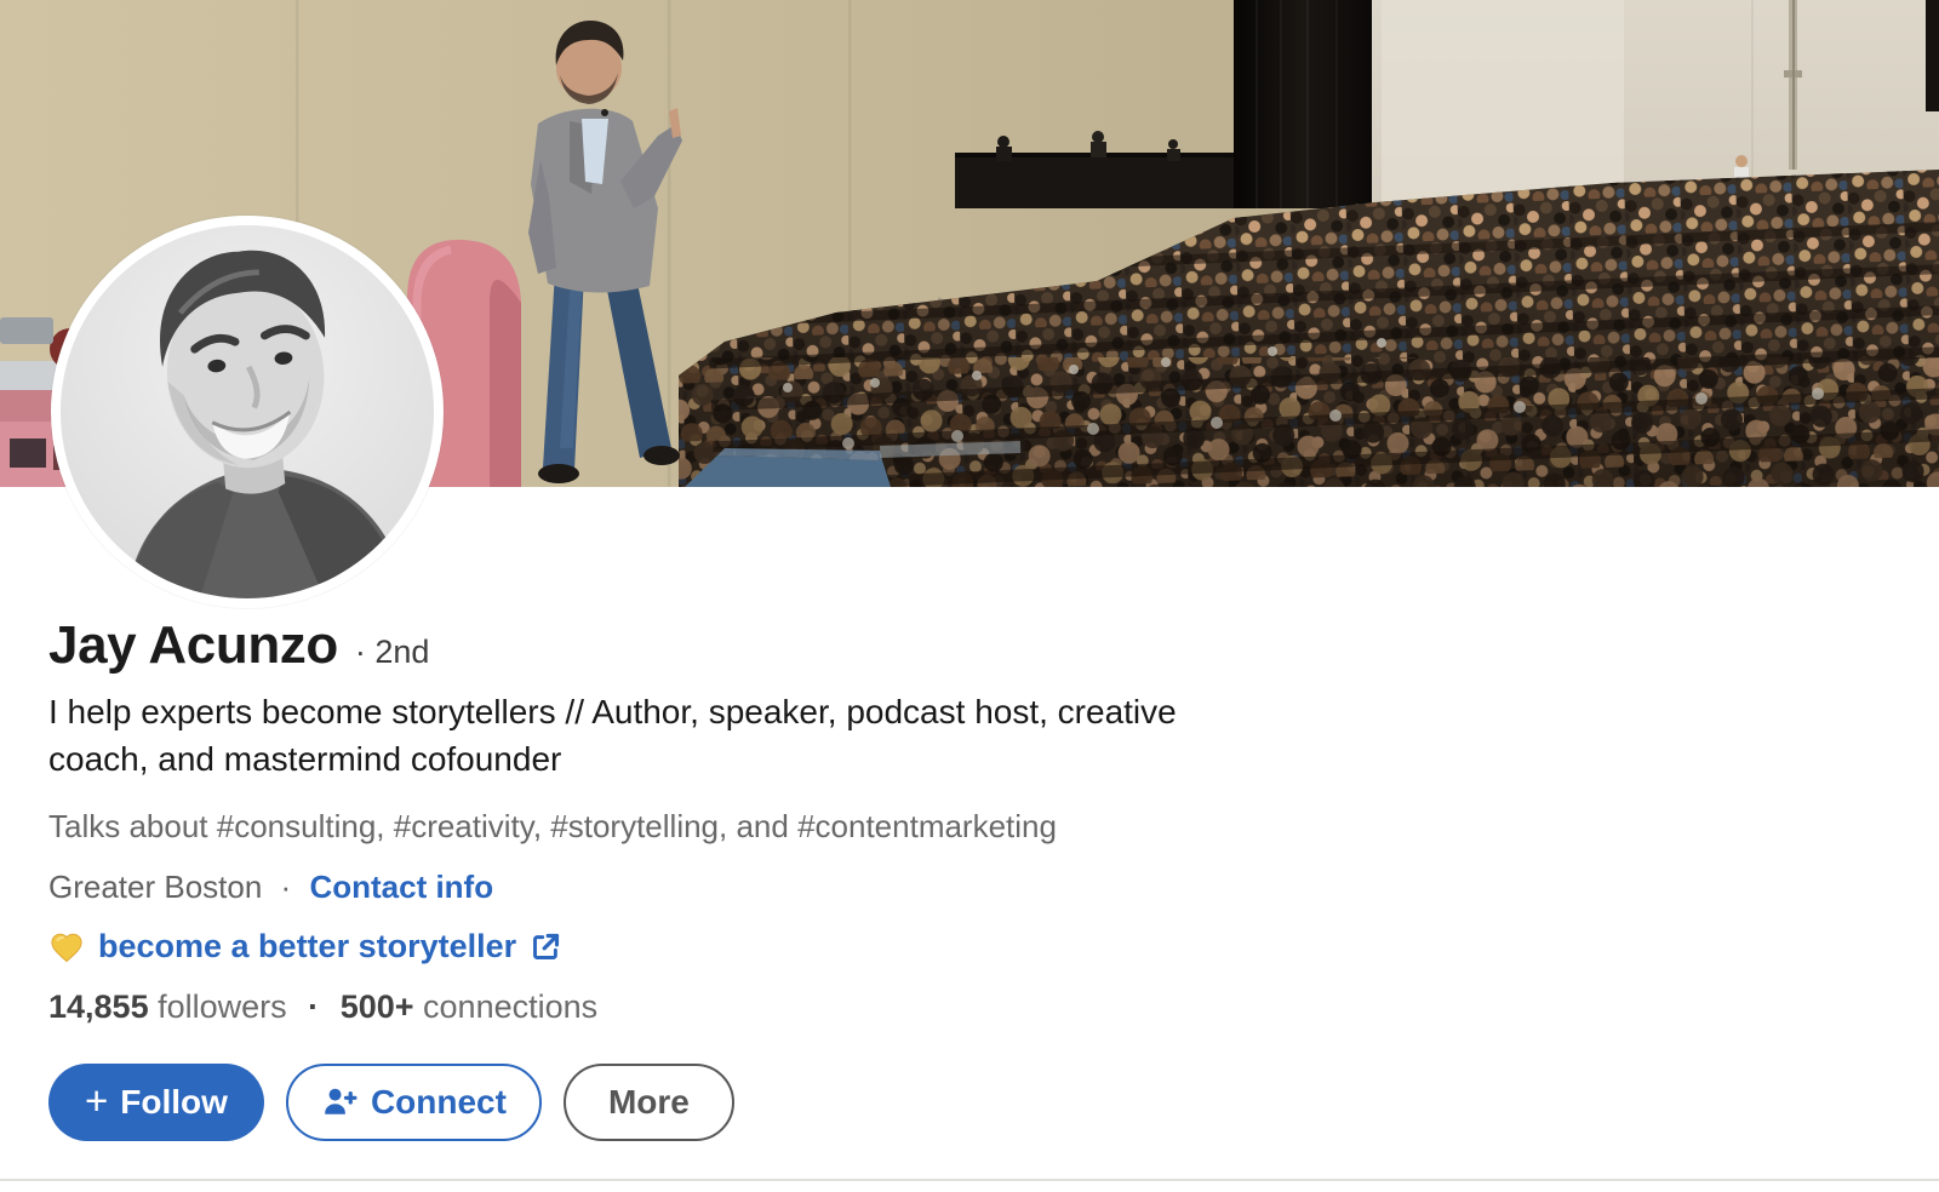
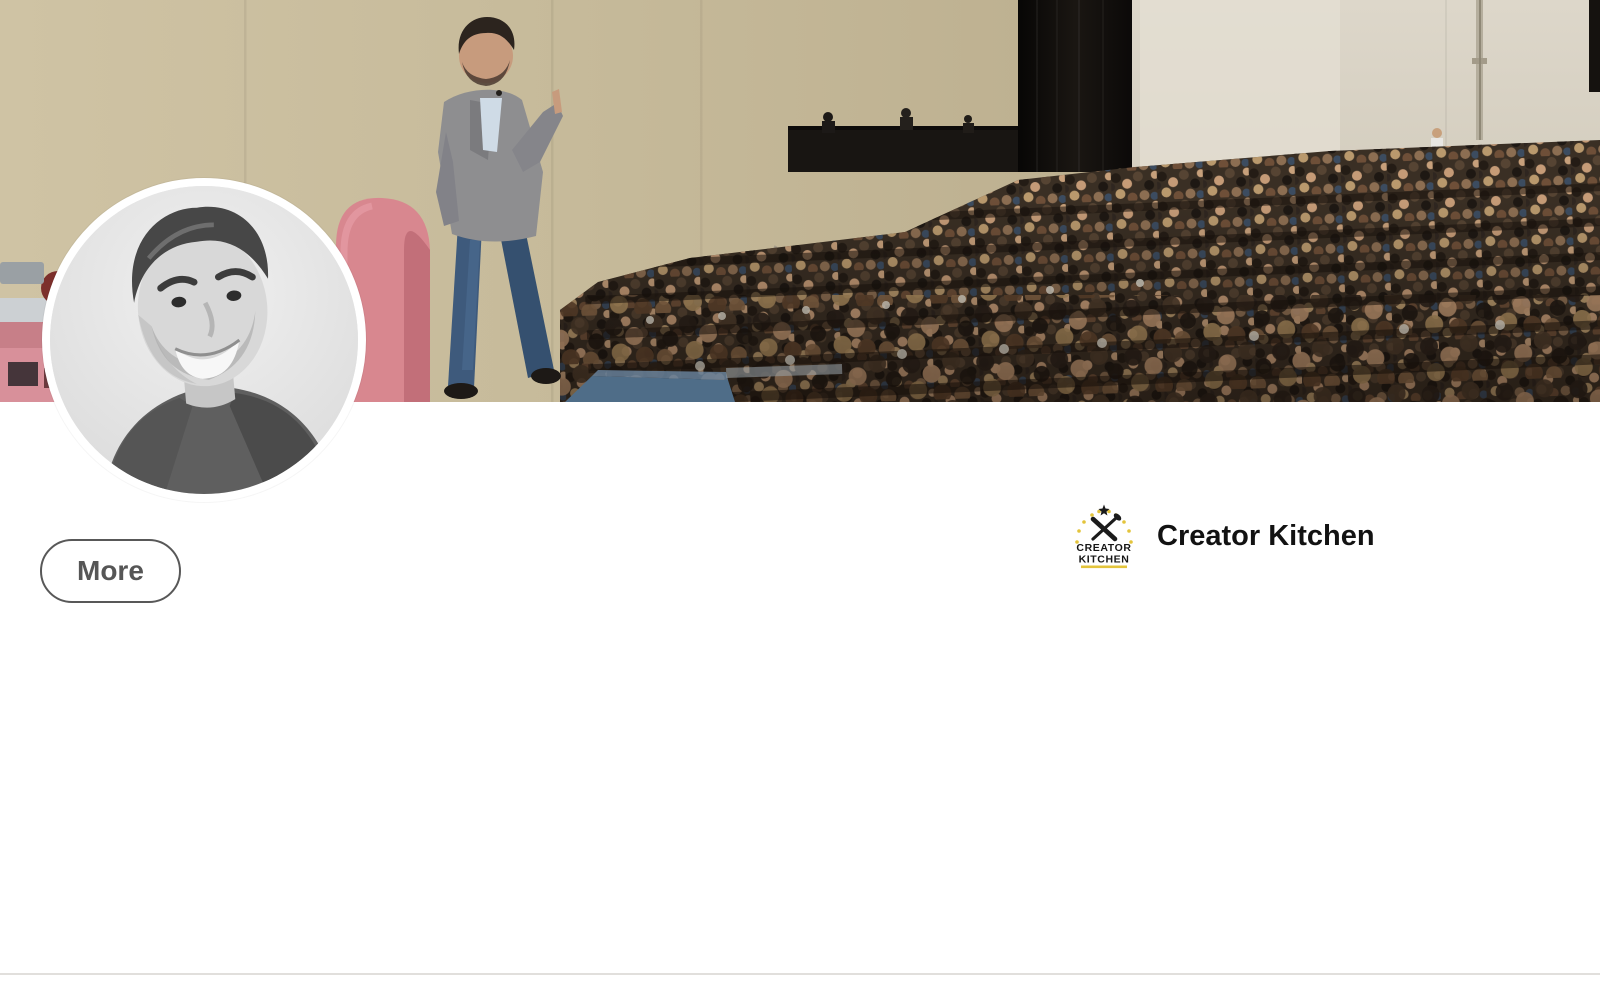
- Jay Acunzo
- · 2nd
- I help experts become storytellers // Author, speaker, podcast host, creative coach, and mastermind cofounder
- Talks about #consulting, #creativity, #storytelling, and #contentmarketing
- Greater Boston · Contact info
- become a better storyteller
- 14,855 followers · 500+ connections
- +
- Follow
- Connect
  More
+ CREATOR
+ KITCHEN
+ Creator Kitchen
